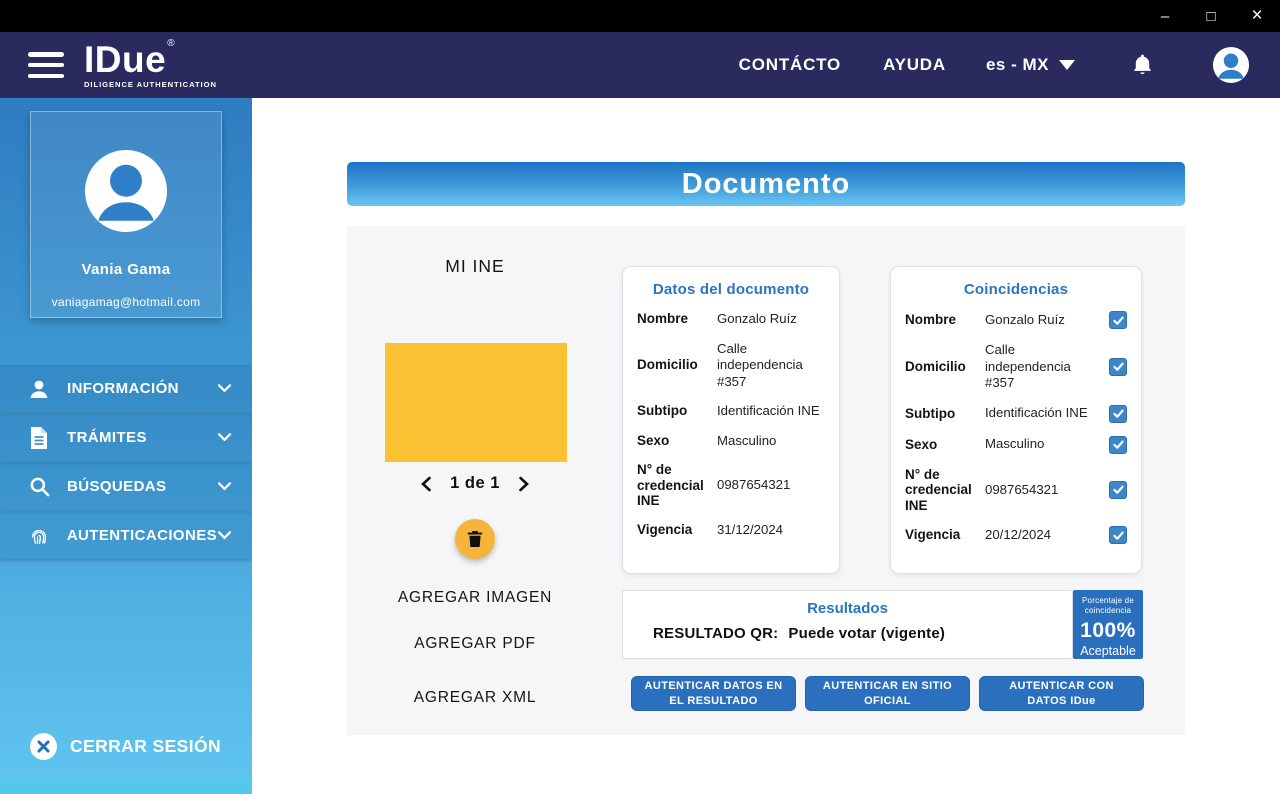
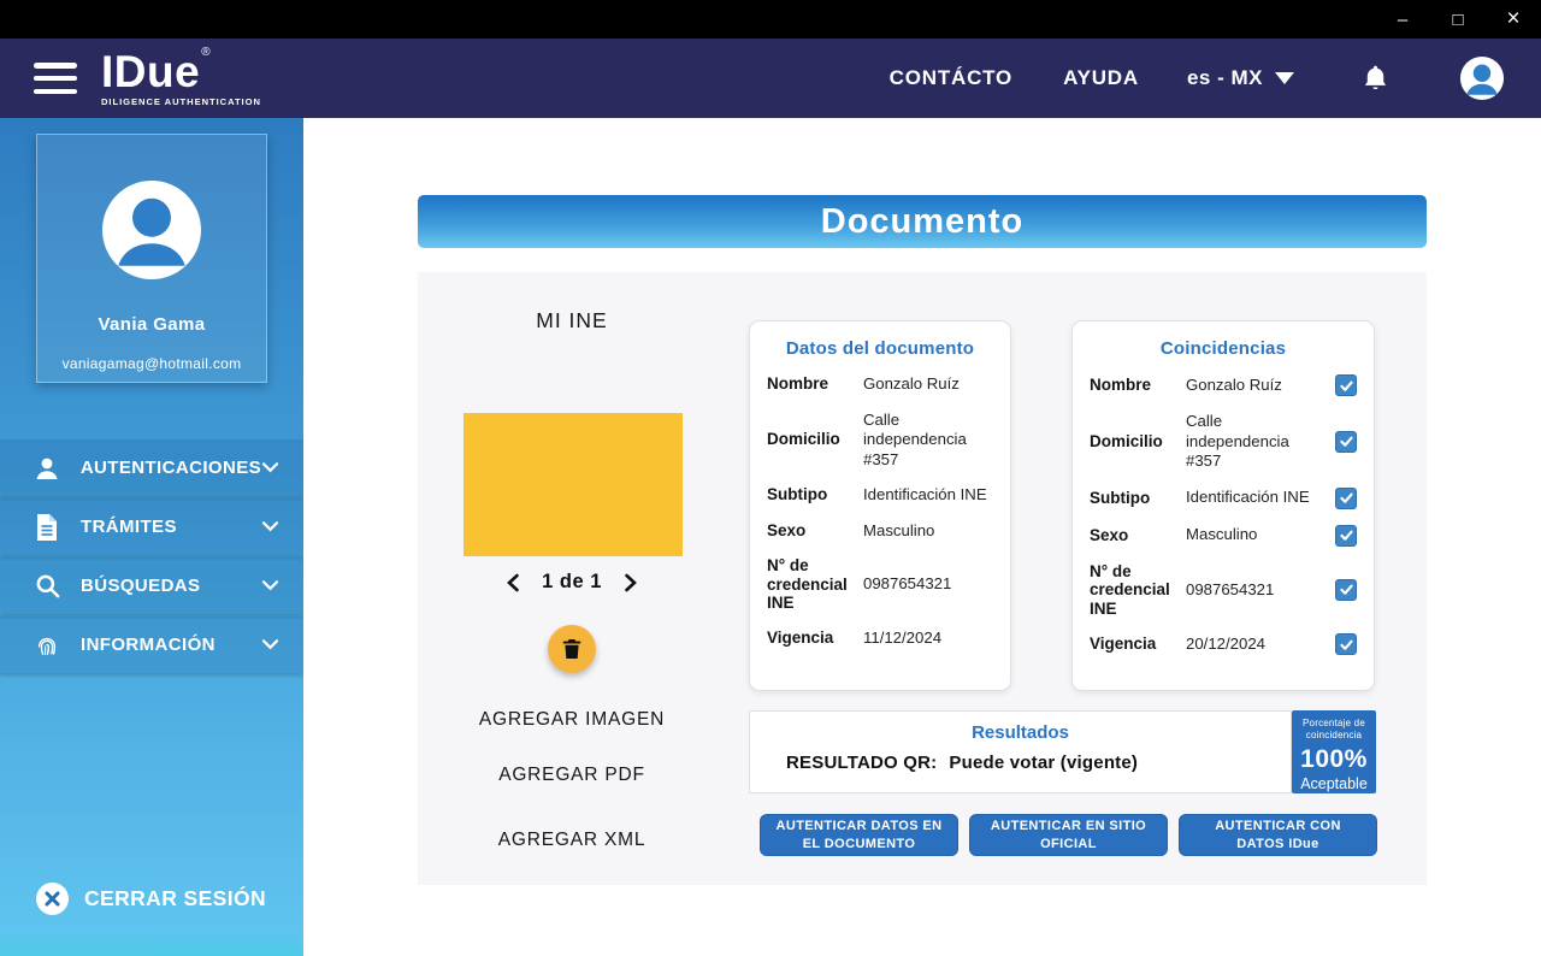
  –
  □
  ×
  IDue
  ®
  DILIGENCE AUTHENTICATION
  CONTÁCTO
  AYUDA
  es - MX
  Vania Gama
  vaniagamag@hotmail.com
- INFORMACIÓN
+ AUTENTICACIONES
  TRÁMITES
  BÚSQUEDAS
- AUTENTICACIONES
+ INFORMACIÓN
  CERRAR SESIÓN
  Documento
  MI INE
  1 de 1
  AGREGAR IMAGEN
  AGREGAR PDF
  AGREGAR XML
  Datos del documento
  Nombre
  Gonzalo Ruíz
  Domicilio
  Calle independencia #357
  Subtipo
  Identificación INE
  Sexo
  Masculino
  N° de credencial INE
  0987654321
  Vigencia
- 31/12/2024
+ 11/12/2024
  Coincidencias
  Nombre
  Gonzalo Ruíz
  Domicilio
  Calle independencia #357
  Subtipo
  Identificación INE
  Sexo
  Masculino
  N° de credencial INE
  0987654321
  Vigencia
  20/12/2024
  Resultados
  RESULTADO QR:
  Puede votar (vigente)
  Porcentaje de coincidencia
  100%
  Aceptable
- AUTENTICAR DATOS EN EL RESULTADO
+ AUTENTICAR DATOS EN EL DOCUMENTO
  AUTENTICAR EN SITIO OFICIAL
  AUTENTICAR CON DATOS IDue
